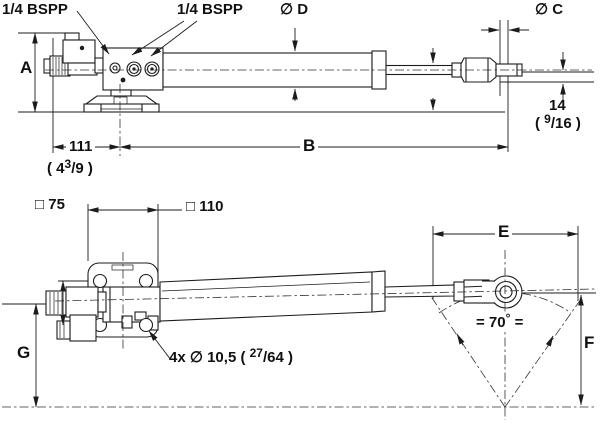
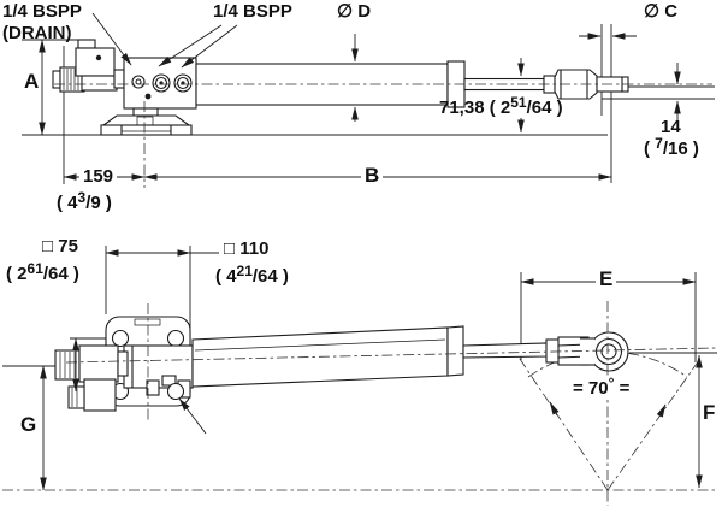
  1/4 BSPP
+ (DRAIN)
  1/4 BSPP
  ∅ D
  ∅ C
  A
+ 71,38 ( 251/64 )
  14
- ( 9/16 )
+ ( 7/16 )
- 111
+ 159
  ( 43/9 )
  B
  □ 75
+ ( 261/64 )
  □ 110
+ ( 421/64 )
  E
  = 70° =
  F
  G
- 4x ∅ 10,5 ( 27/64 )
